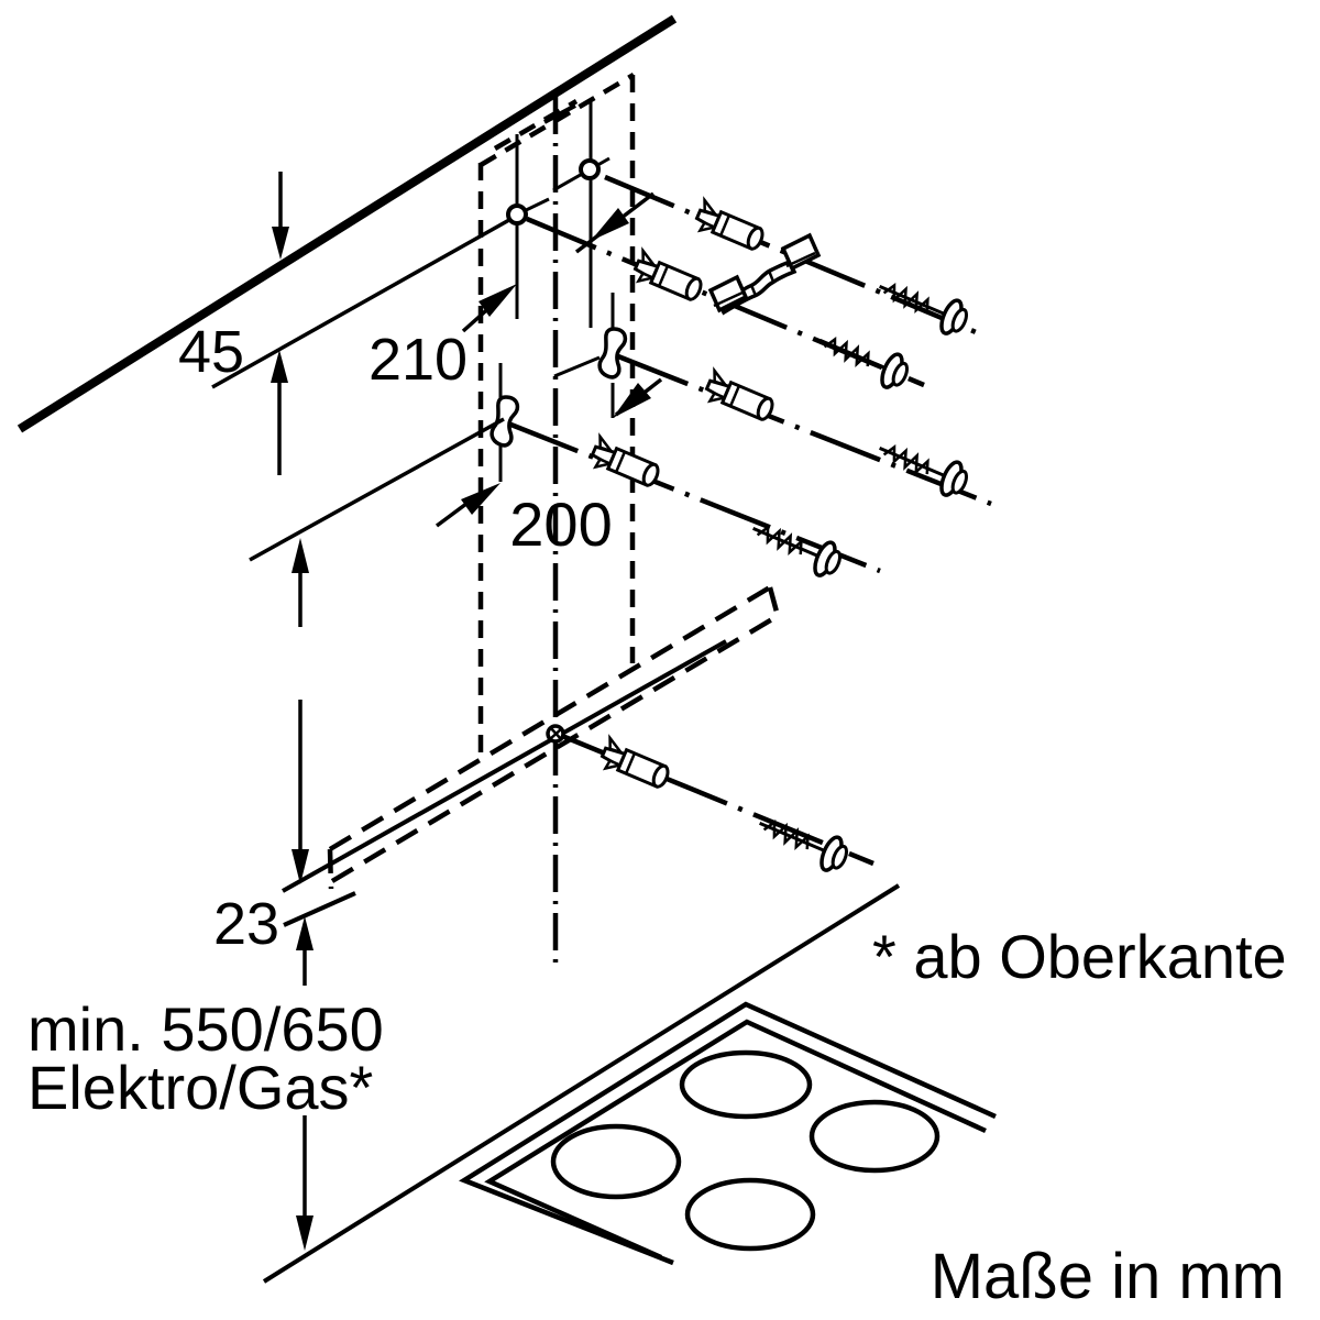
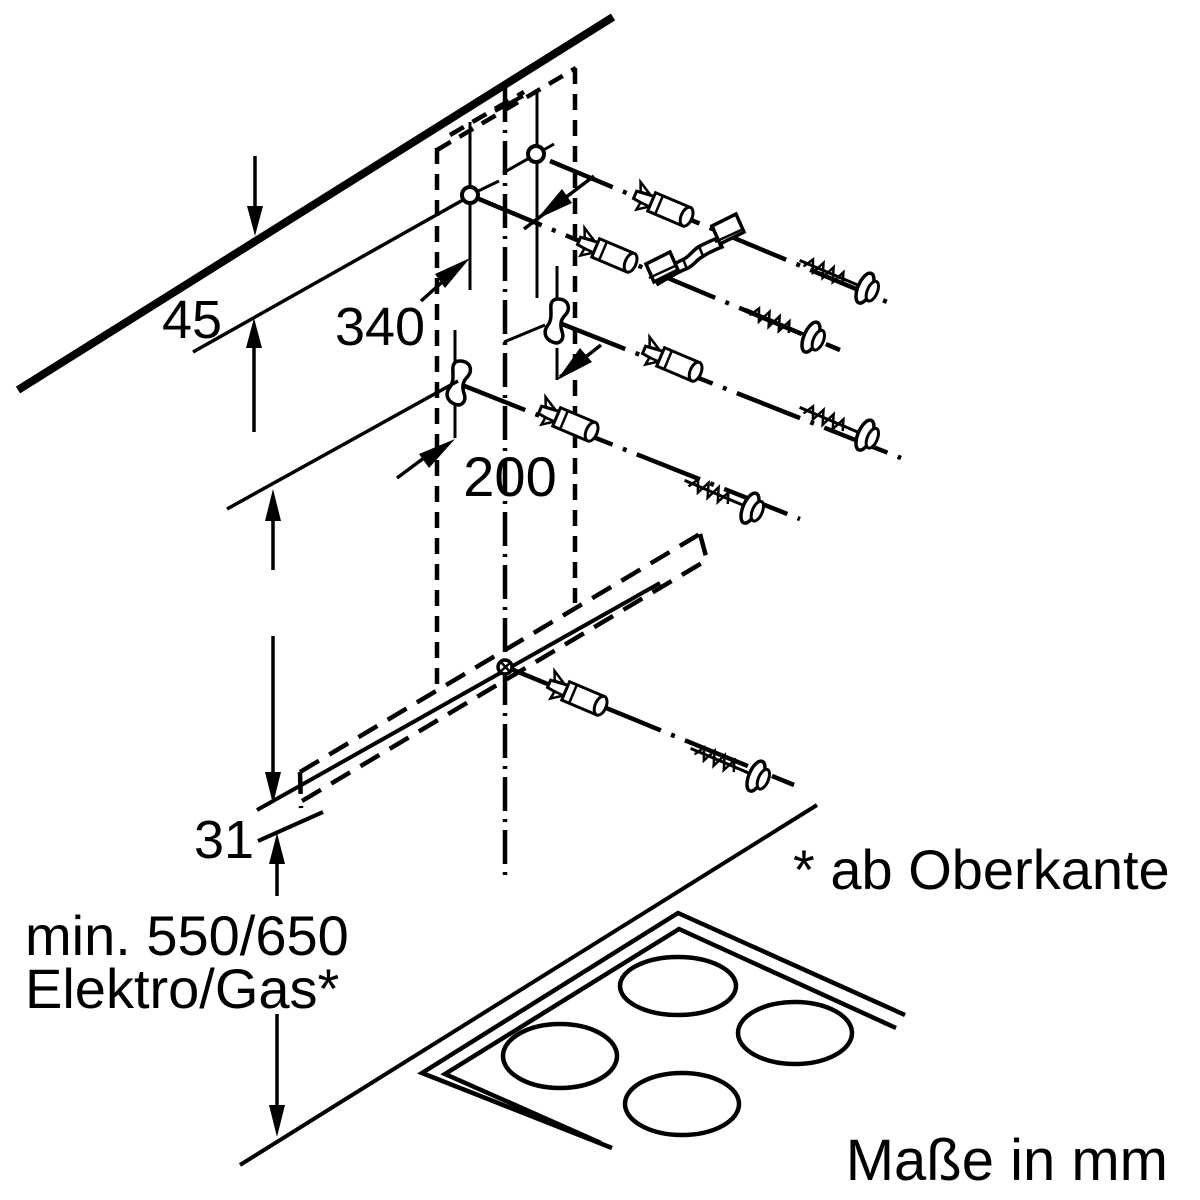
  45
- 210
+ 340
  200
- 23
+ 31
  min. 550/650
  Elektro/Gas*
  * ab Oberkante
  Maße in mm
